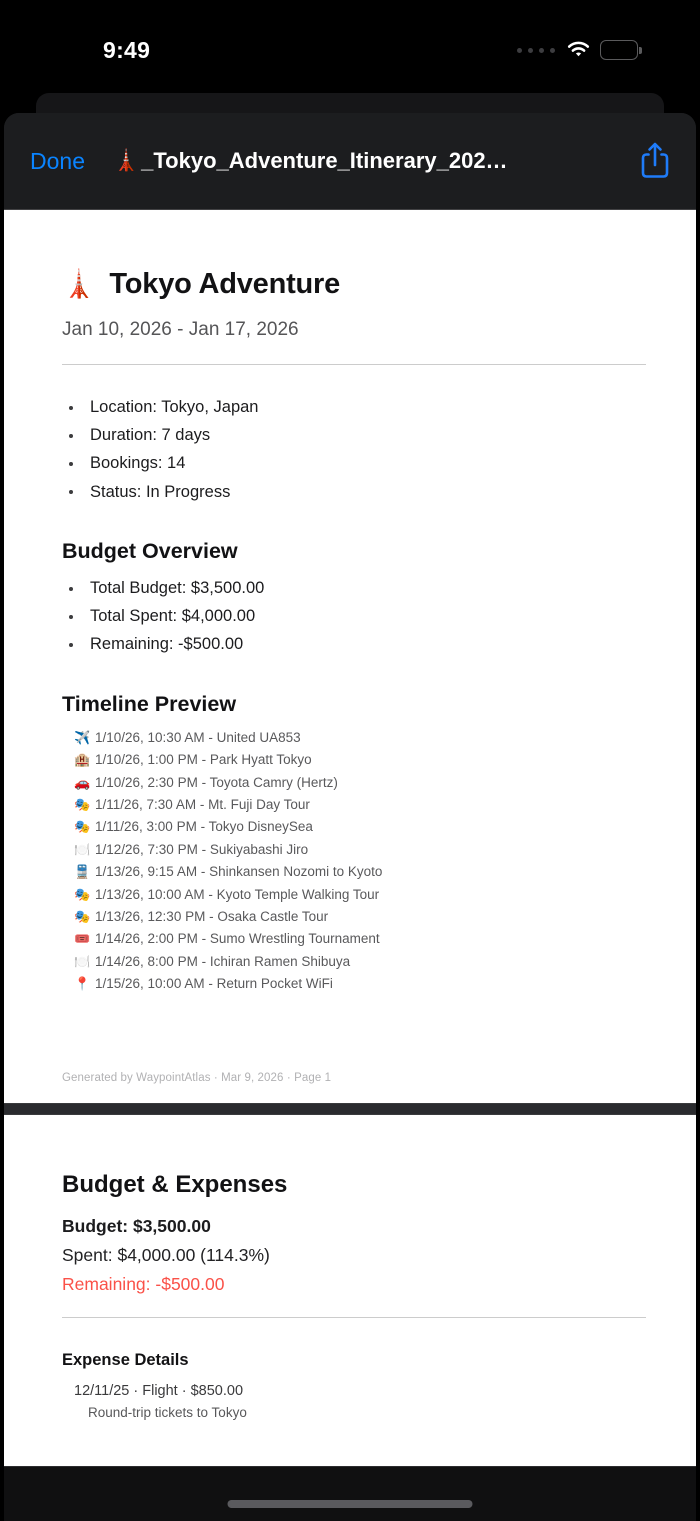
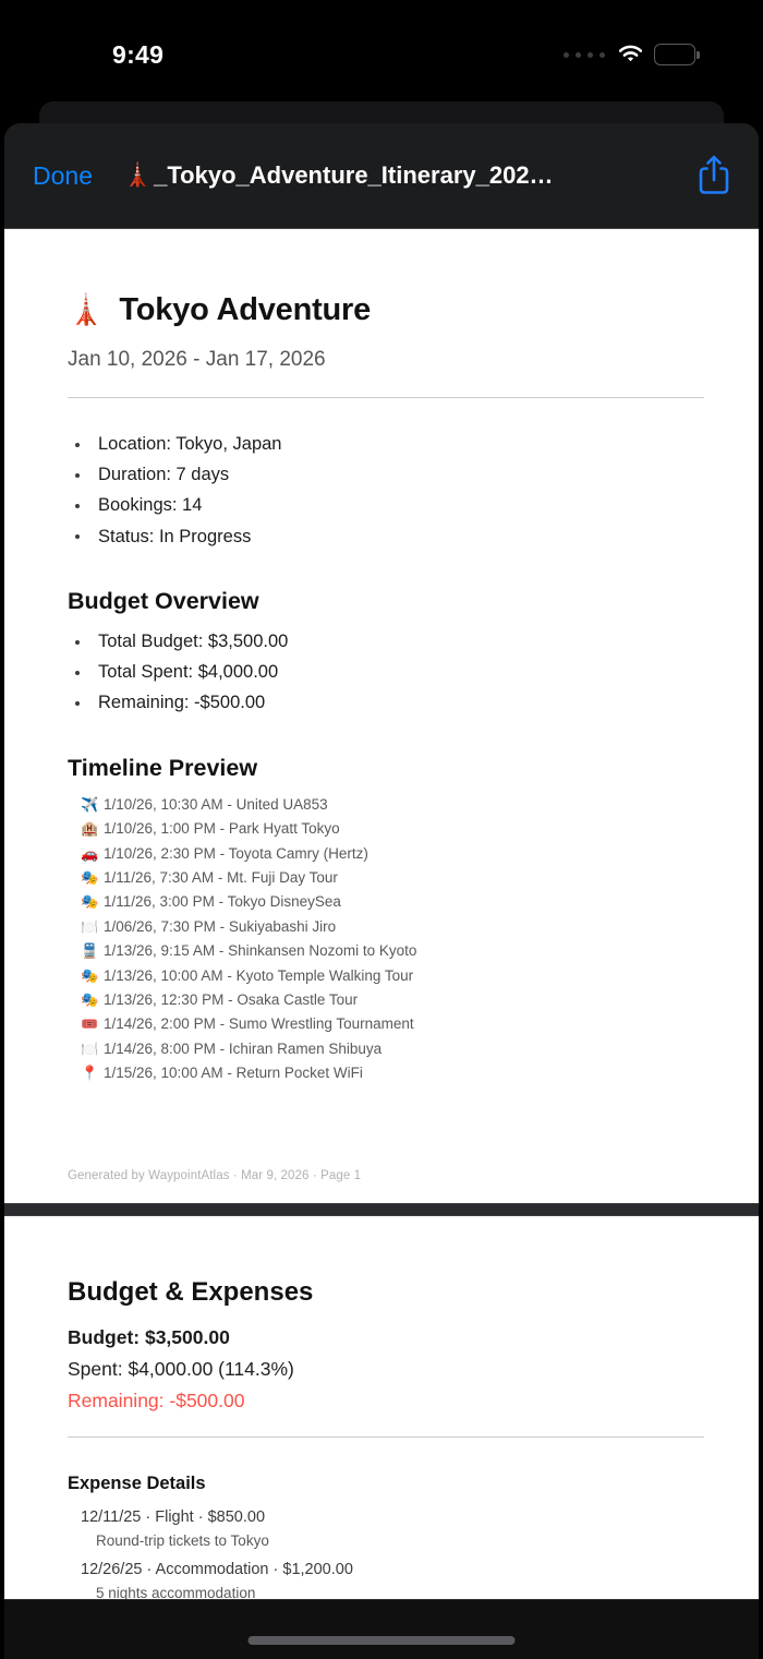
  9:49
  Done
  🗼
  _Tokyo_Adventure_Itinerary_202…
  🗼
  Tokyo Adventure
  Jan 10, 2026 - Jan 17, 2026
  Location: Tokyo, Japan
  Duration: 7 days
  Bookings: 14
  Status: In Progress
  Budget Overview
  Total Budget: $3,500.00
  Total Spent: $4,000.00
  Remaining: -$500.00
  Timeline Preview
  ✈️
  1/10/26, 10:30 AM - United UA853
  🏨
  1/10/26, 1:00 PM - Park Hyatt Tokyo
  🚗
  1/10/26, 2:30 PM - Toyota Camry (Hertz)
  🎭
  1/11/26, 7:30 AM - Mt. Fuji Day Tour
  🎭
  1/11/26, 3:00 PM - Tokyo DisneySea
  🍽️
- 1/12/26, 7:30 PM - Sukiyabashi Jiro
+ 1/06/26, 7:30 PM - Sukiyabashi Jiro
  🚆
  1/13/26, 9:15 AM - Shinkansen Nozomi to Kyoto
  🎭
  1/13/26, 10:00 AM - Kyoto Temple Walking Tour
  🎭
  1/13/26, 12:30 PM - Osaka Castle Tour
  🎟️
  1/14/26, 2:00 PM - Sumo Wrestling Tournament
  🍽️
  1/14/26, 8:00 PM - Ichiran Ramen Shibuya
  📍
  1/15/26, 10:00 AM - Return Pocket WiFi
  Generated by WaypointAtlas · Mar 9, 2026 · Page 1
  Budget & Expenses
  Budget: $3,500.00
  Spent: $4,000.00 (114.3%)
  Remaining: -$500.00
  Expense Details
  12/11/25 · Flight · $850.00
  Round-trip tickets to Tokyo
+ 12/26/25 · Accommodation · $1,200.00
+ 5 nights accommodation
